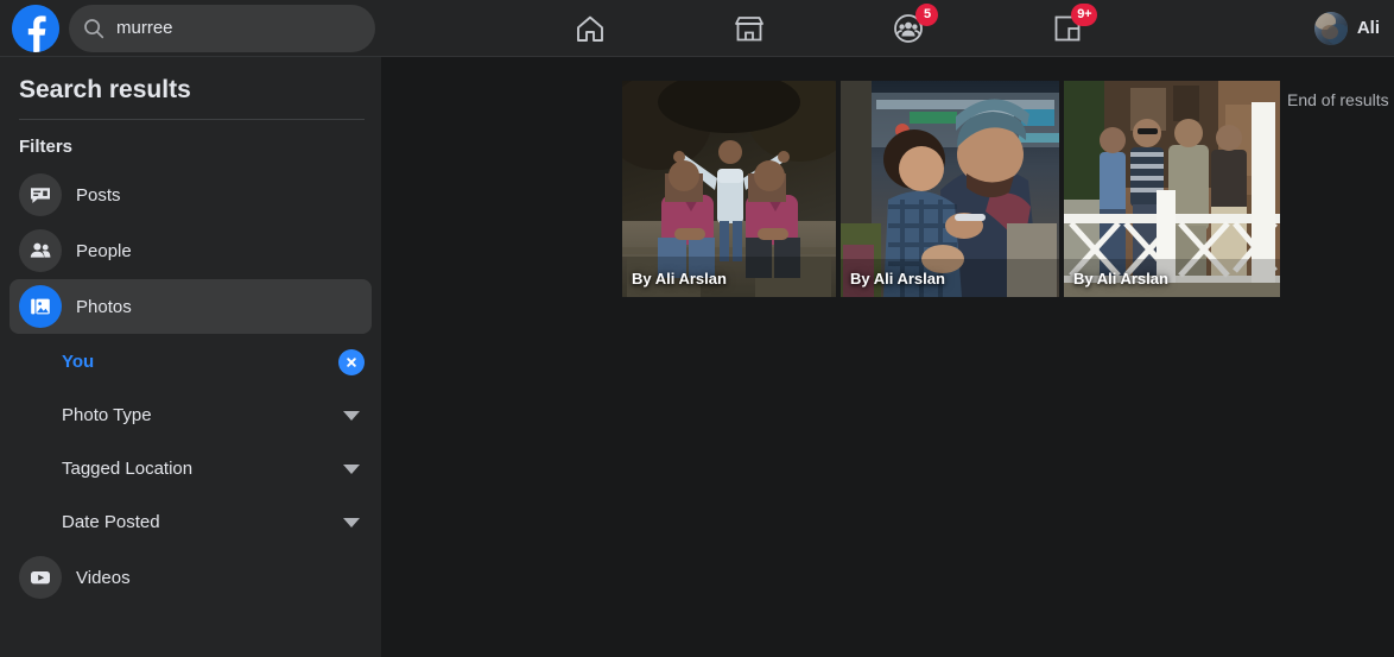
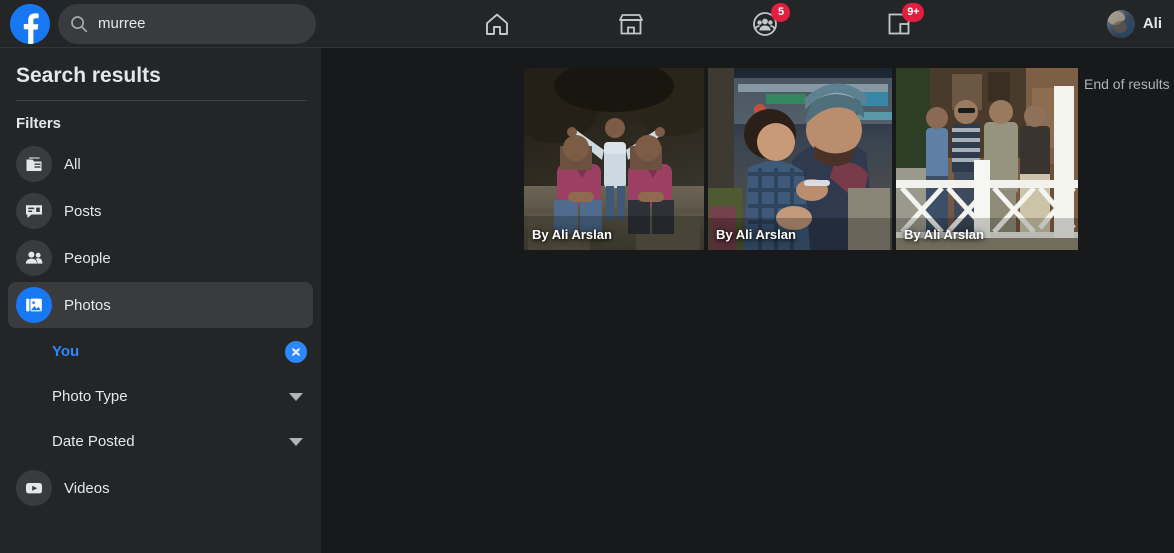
  murree
  5
  9+
  Ali
  Search results
  Filters
+ All
  Posts
  People
  Photos
  You
  Photo Type
- Tagged Location
  Date Posted
  Videos
  By Ali Arslan
  By Ali Arslan
  By Ali Arslan
  End of results
